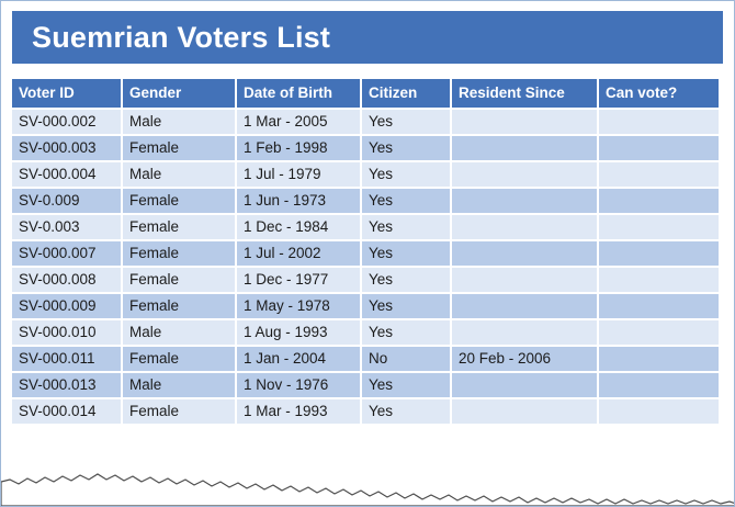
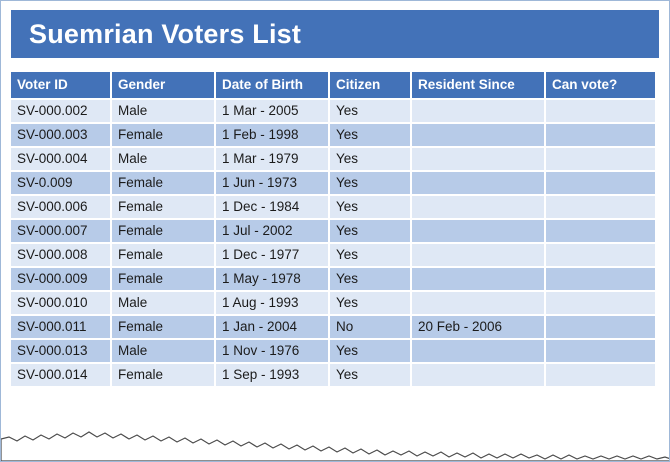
  Suemrian Voters List
  Voter ID	Gender	Date of Birth	Citizen	Resident Since	Can vote?
  SV-000.002	Male	1 Mar - 2005	Yes
  SV-000.003	Female	1 Feb - 1998	Yes
- SV-000.004	Male	1 Jul - 1979	Yes
+ SV-000.004	Male	1 Mar - 1979	Yes
  SV-0.009	Female	1 Jun - 1973	Yes
- SV-0.003	Female	1 Dec - 1984	Yes
+ SV-000.006	Female	1 Dec - 1984	Yes
  SV-000.007	Female	1 Jul - 2002	Yes
  SV-000.008	Female	1 Dec - 1977	Yes
  SV-000.009	Female	1 May - 1978	Yes
  SV-000.010	Male	1 Aug - 1993	Yes
  SV-000.011	Female	1 Jan - 2004	No	20 Feb - 2006
  SV-000.013	Male	1 Nov - 1976	Yes
- SV-000.014	Female	1 Mar - 1993	Yes
+ SV-000.014	Female	1 Sep - 1993	Yes
